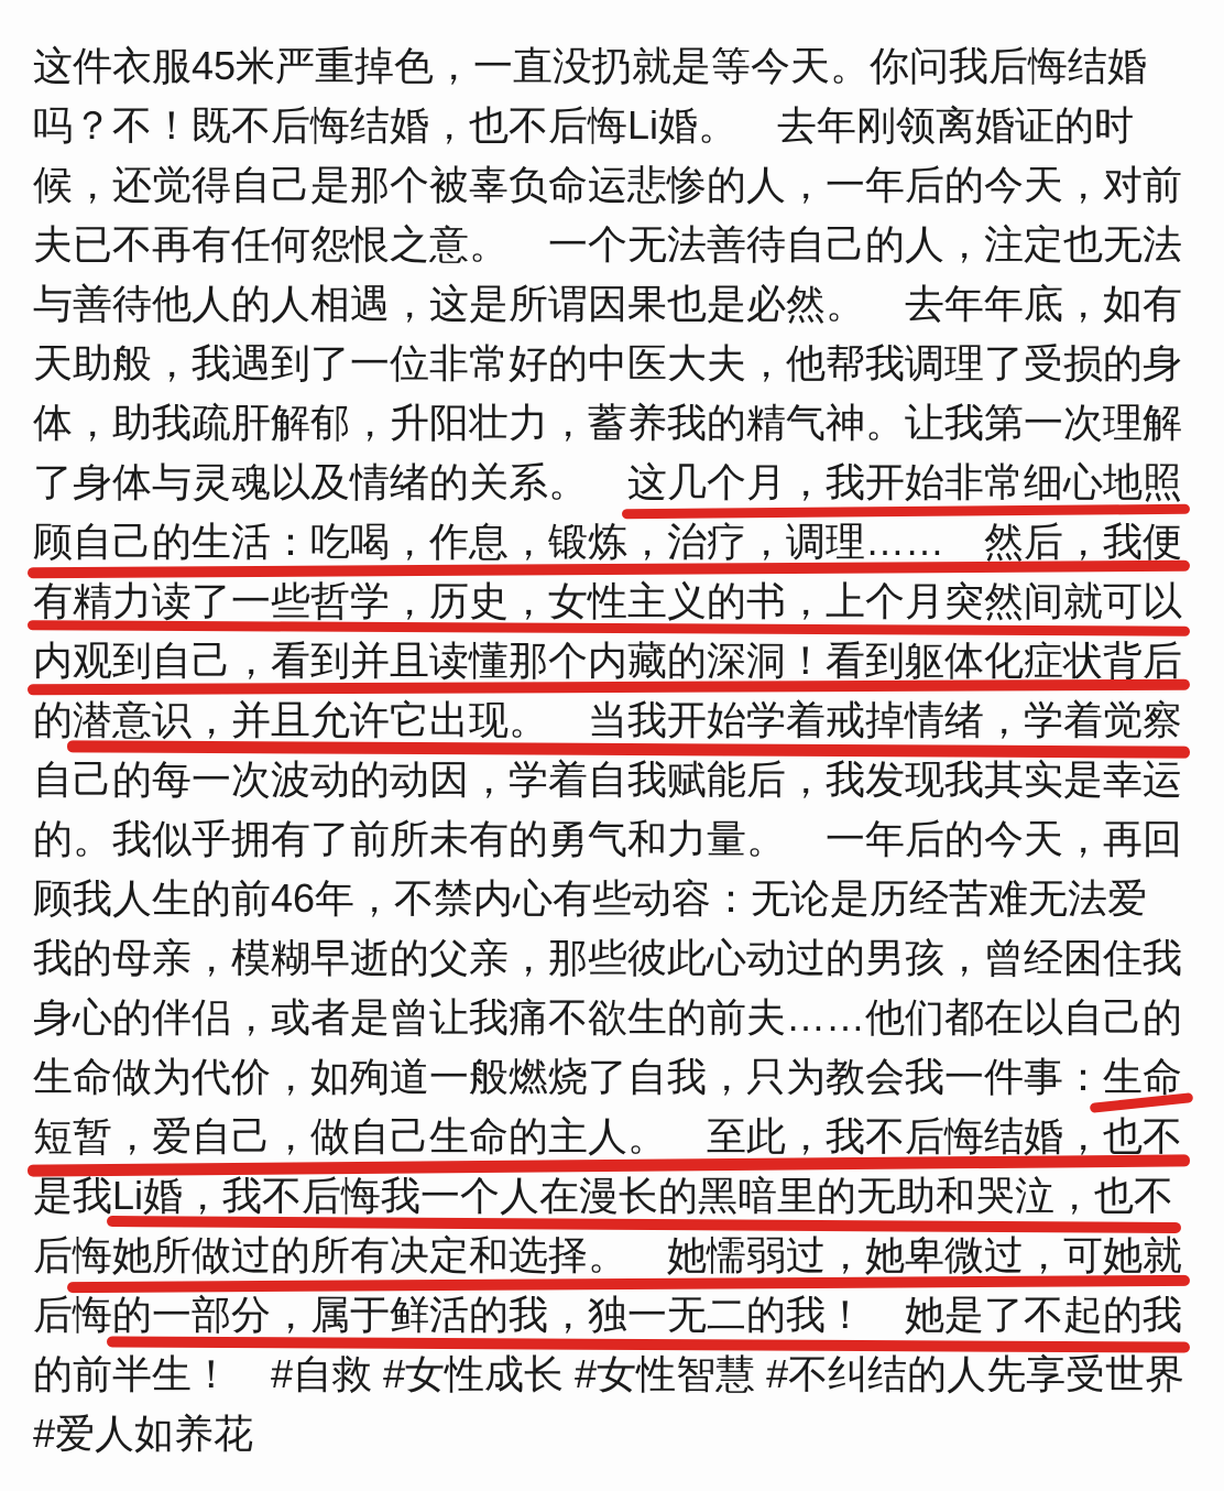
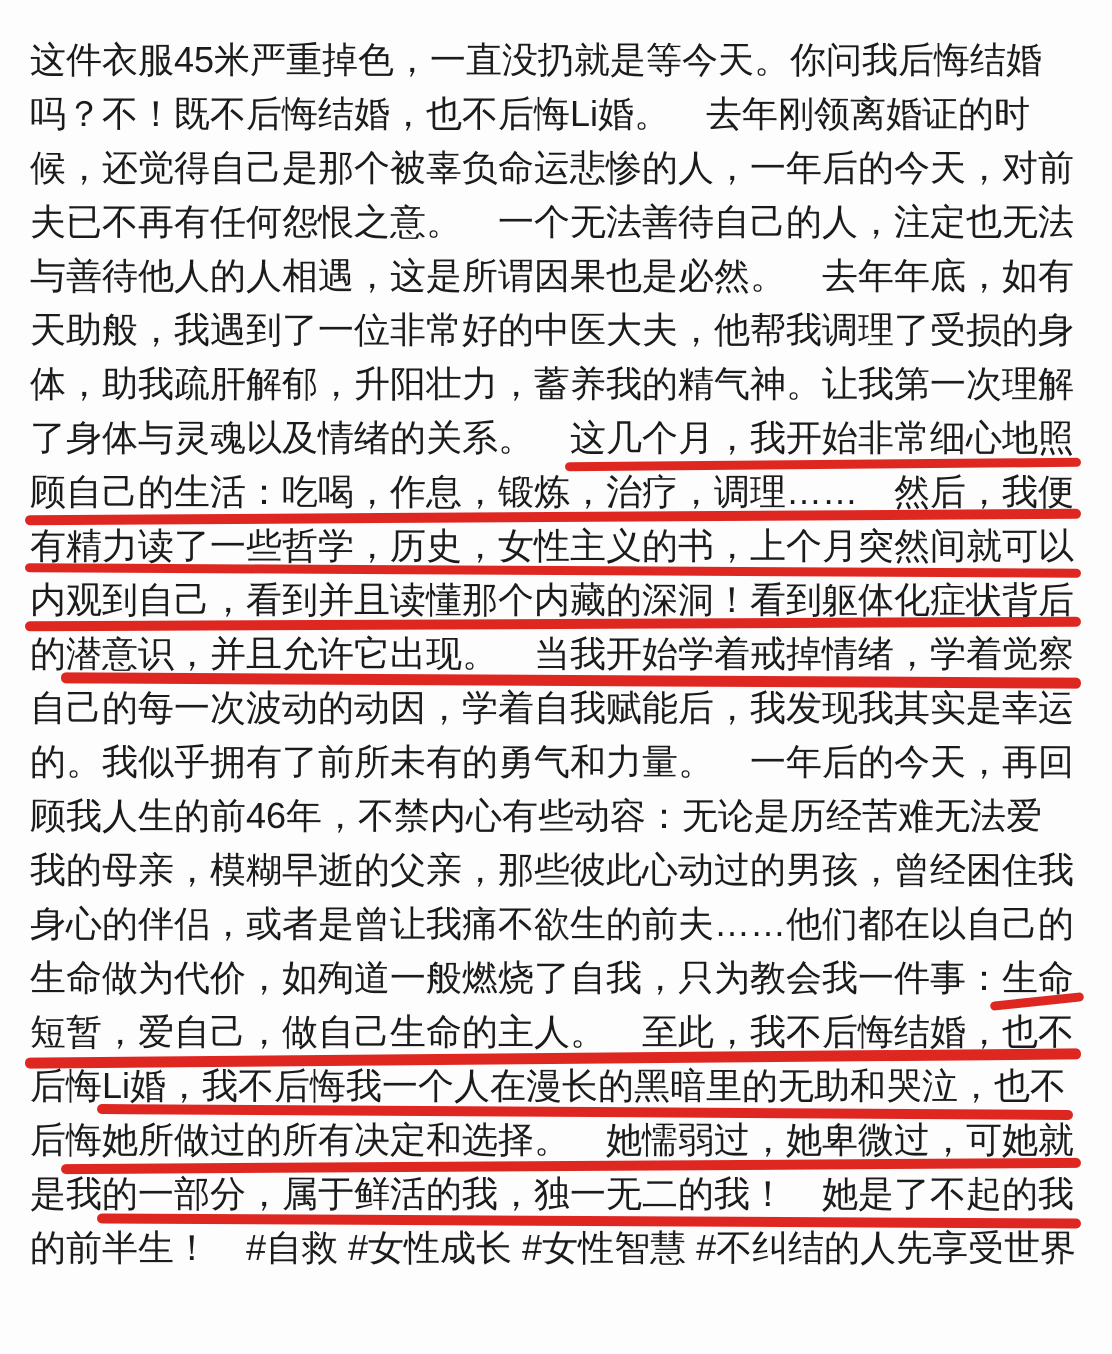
  这件衣服45米严重掉色，一直没扔就是等今天。你问我后悔结婚
  吗？不！既不后悔结婚，也不后悔Li婚。 去年刚领离婚证的时
  候，还觉得自己是那个被辜负命运悲惨的人，一年后的今天，对前
  夫已不再有任何怨恨之意。 一个无法善待自己的人，注定也无法
  与善待他人的人相遇，这是所谓因果也是必然。 去年年底，如有
  天助般，我遇到了一位非常好的中医大夫，他帮我调理了受损的身
  体，助我疏肝解郁，升阳壮力，蓄养我的精气神。让我第一次理解
  了身体与灵魂以及情绪的关系。 这几个月，我开始非常细心地照
  顾自己的生活：吃喝，作息，锻炼，治疗，调理…… 然后，我便
  有精力读了一些哲学，历史，女性主义的书，上个月突然间就可以
  内观到自己，看到并且读懂那个内藏的深洞！看到躯体化症状背后
  的潜意识，并且允许它出现。 当我开始学着戒掉情绪，学着觉察
  自己的每一次波动的动因，学着自我赋能后，我发现我其实是幸运
  的。我似乎拥有了前所未有的勇气和力量。 一年后的今天，再回
  顾我人生的前46年，不禁内心有些动容：无论是历经苦难无法爱
  我的母亲，模糊早逝的父亲，那些彼此心动过的男孩，曾经困住我
  身心的伴侣，或者是曾让我痛不欲生的前夫……他们都在以自己的
  生命做为代价，如殉道一般燃烧了自我，只为教会我一件事：生命
  短暂，爱自己，做自己生命的主人。 至此，我不后悔结婚，也不
- 是我Li婚，我不后悔我一个人在漫长的黑暗里的无助和哭泣，也不
+ 后悔Li婚，我不后悔我一个人在漫长的黑暗里的无助和哭泣，也不
  后悔她所做过的所有决定和选择。 她懦弱过，她卑微过，可她就
- 后悔的一部分，属于鲜活的我，独一无二的我！ 她是了不起的我
+ 是我的一部分，属于鲜活的我，独一无二的我！ 她是了不起的我
  的前半生！ #自救 #女性成长 #女性智慧 #不纠结的人先享受世界
- #爱人如养花
